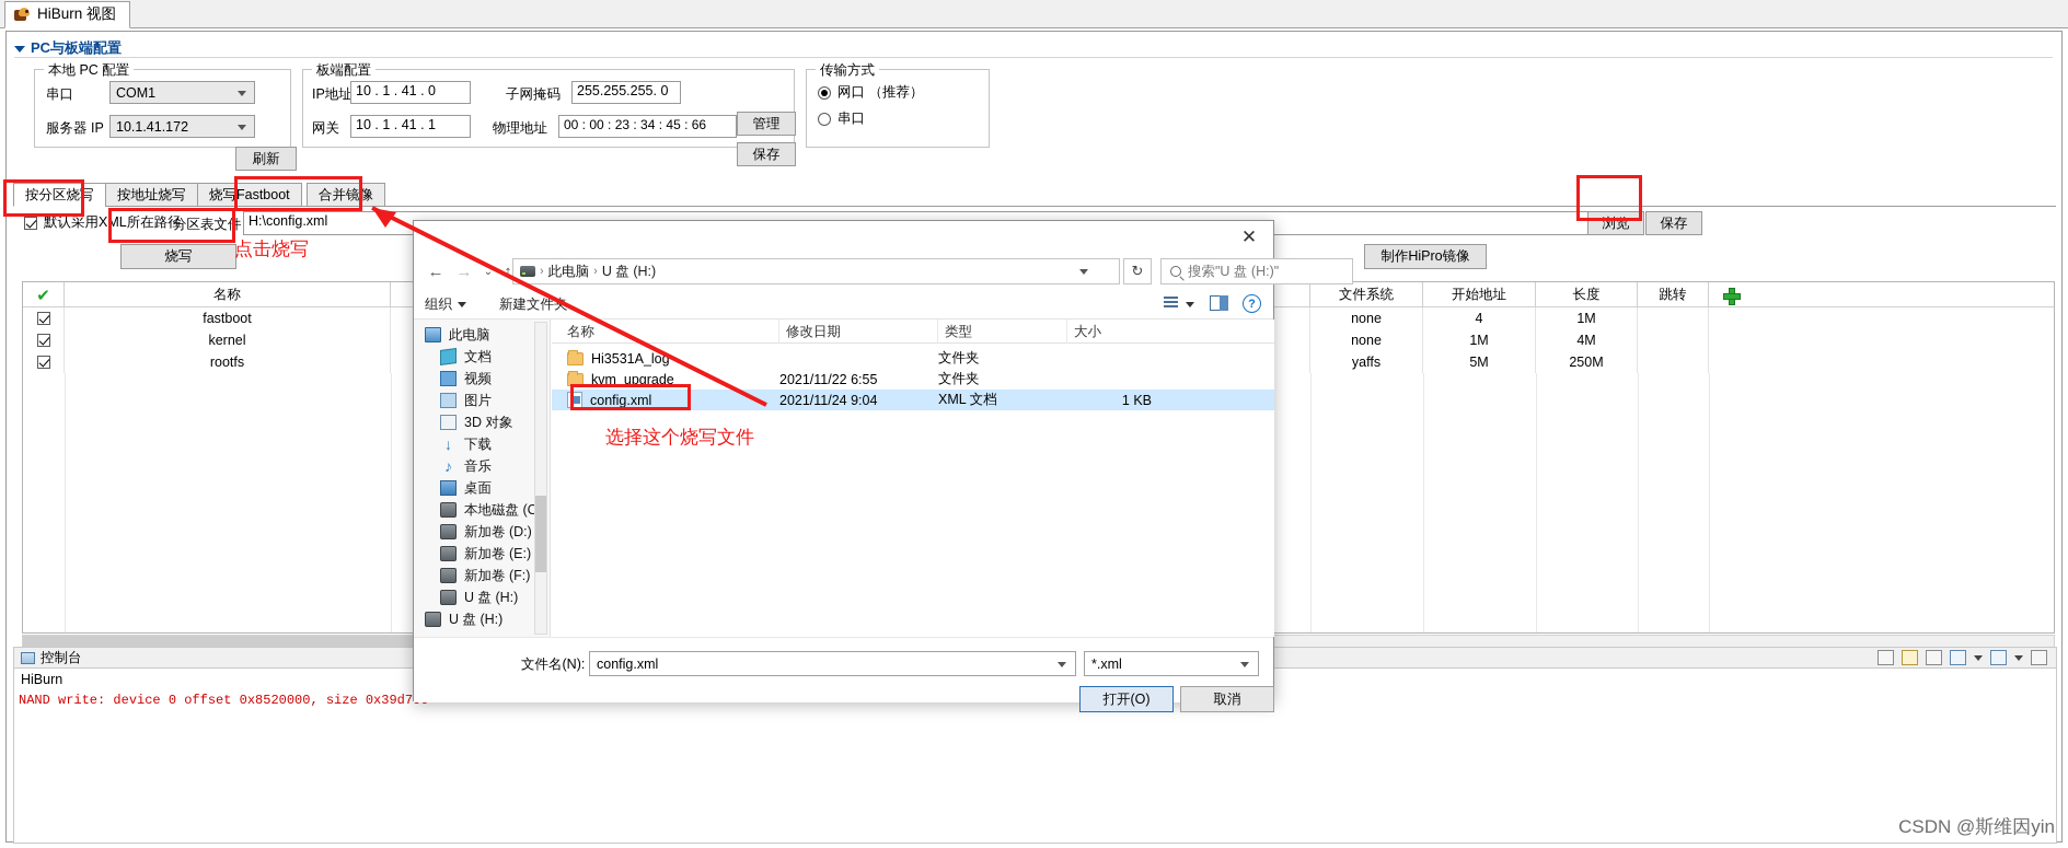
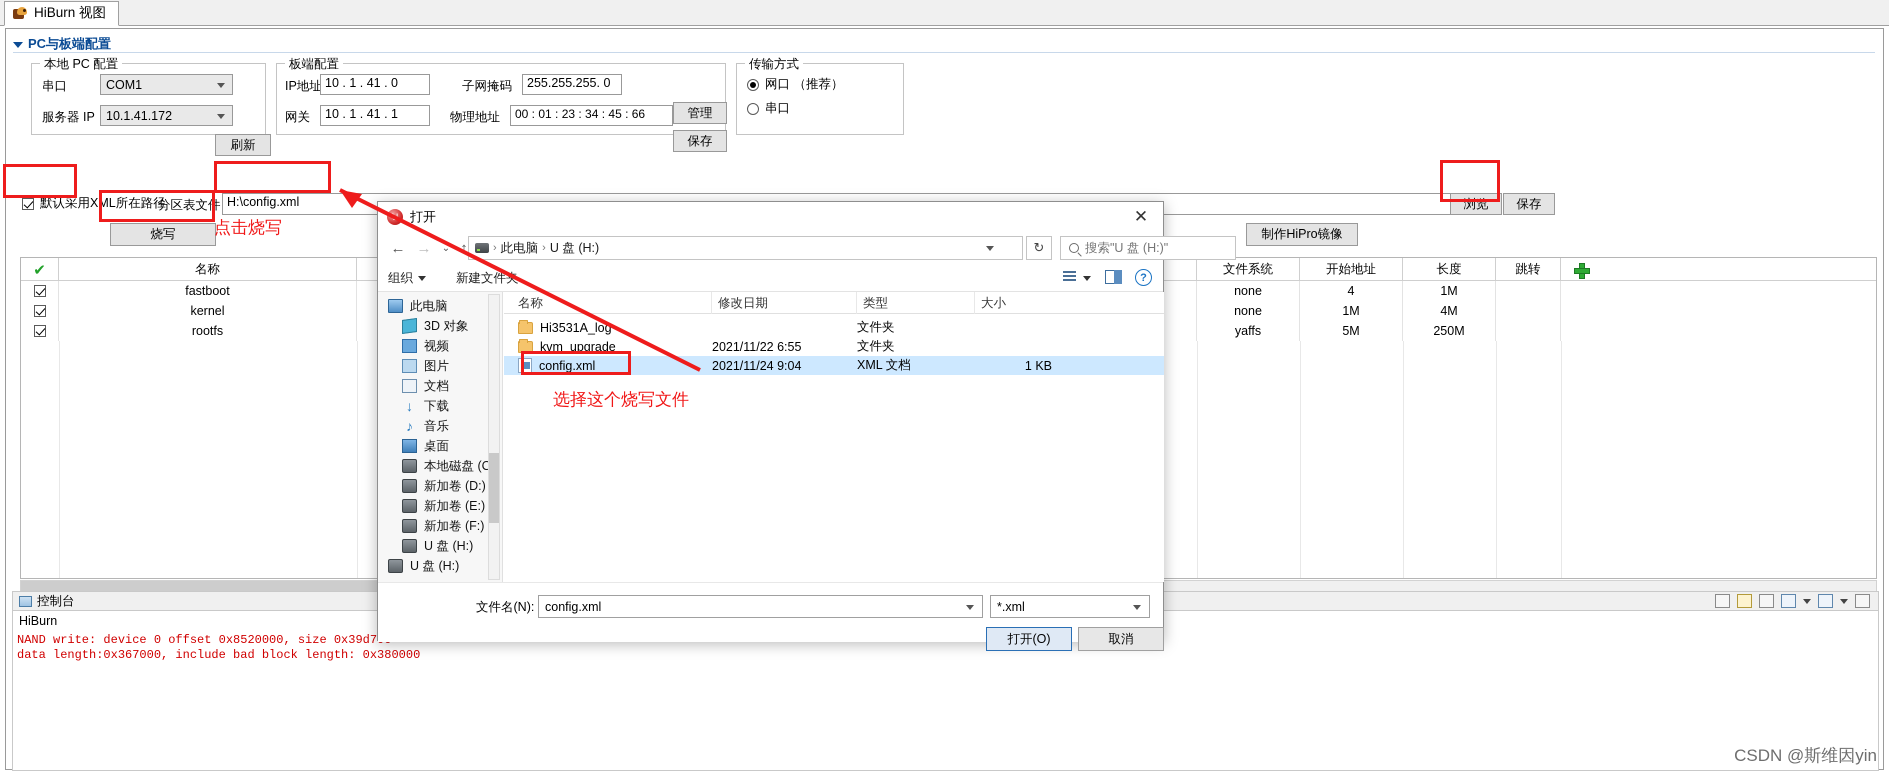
  HiBurn 视图
  PC与板端配置
  本地 PC 配置
  串口
  COM1
  服务器 IP
  10.1.41.172
  刷新
  板端配置
  IP地址
  10 . 1 . 41 . 0
  网关
  10 . 1 . 41 . 1
  子网掩码
  255.255.255. 0
  物理地址
- 00 : 00 : 23 : 34 : 45 : 66
+ 00 : 01 : 23 : 34 : 45 : 66
  管理
  保存
  传输方式
  网口 （推荐）
  串口
- 按分区烧写
- 按地址烧写
- 烧写Fastboot
- 合并镜像
  默认采用XML所在路径
  分区表文件
  H:\config.xml
  浏览
  保存
  烧写
  制作HiPro镜像
  ✔
  名称
  文件系统
  开始地址
  长度
  跳转
  fastboot
  none
  4
  1M
  kernel
  none
  1M
  4M
  rootfs
  yaffs
  5M
  250M
  控制台
  HiBurn
  NAND write: device 0 offset 0x8520000, size 0x39d7
+ data length:0x367000, include bad block length: 0x380000
+ 打开
  ✕
  ←
  →
  ⌄
  ↑
  ›
  此电脑
  ›
  U 盘 (H:)
  ↻
  搜索"U 盘 (H:)"
  组织
  新建文件
  ?
  此电脑
- 文档
+ 3D 对象
  视频
  图片
- 3D 对象
+ 文档
  ↓
  下载
  ♪
  音乐
  桌面
  本地磁盘 (C
  新加卷 (D:)
  新加卷 (E:)
  新加卷 (F:)
  U 盘 (H:)
  U 盘 (H:)
  名称
  修改日期
  类型
  大小
  Hi3531A_log
  文件夹
  kvm_upgrade
  2021/11/22 6:55
  文件夹
  config.xml
  2021/11/24 9:04
  XML 文档
  1 KB
  文件名(N):
  config.xml
  *.xml
  打开(O)
  取消
  点击烧写
  选择这个烧写文件
  CSDN @斯维因yin
